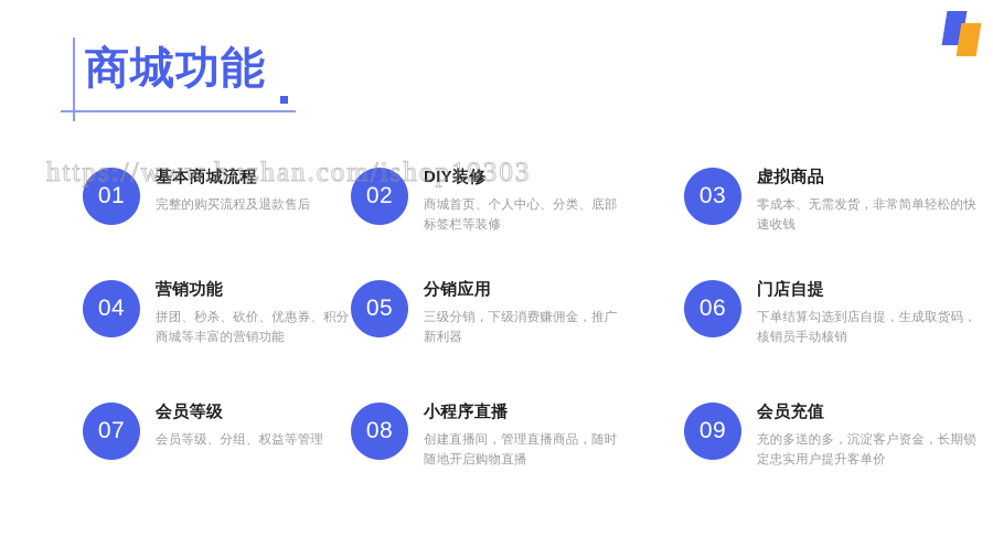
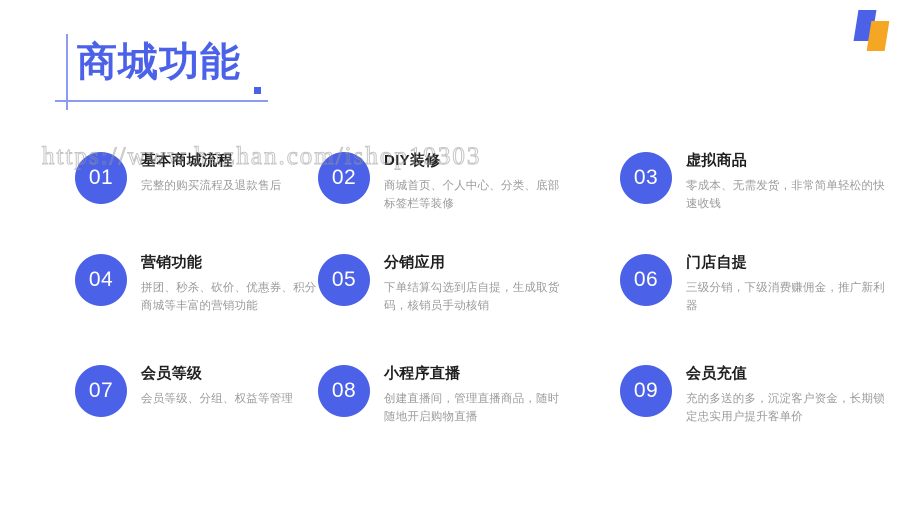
  商城功能
  01
  基本商城流程
  完整的购买流程及退款售后
  02
  DIY装修
  商城首页、个人中心、分类、底部标签栏等装修
  03
  虚拟商品
  零成本、无需发货，非常简单轻松的快速收钱
  04
  营销功能
  拼团、秒杀、砍价、优惠券、积分商城等丰富的营销功能
  05
  分销应用
- 三级分销，下级消费赚佣金，推广新利器
+ 下单结算勾选到店自提，生成取货码，核销员手动核销
  06
  门店自提
- 下单结算勾选到店自提，生成取货码，核销员手动核销
+ 三级分销，下级消费赚佣金，推广新利器
  07
  会员等级
  会员等级、分组、权益等管理
  08
  小程序直播
  创建直播间，管理直播商品，随时随地开启购物直播
  09
  会员充值
  充的多送的多，沉淀客户资金，长期锁定忠实用户提升客单价
  https://www.huzhan.com/ishop19303
